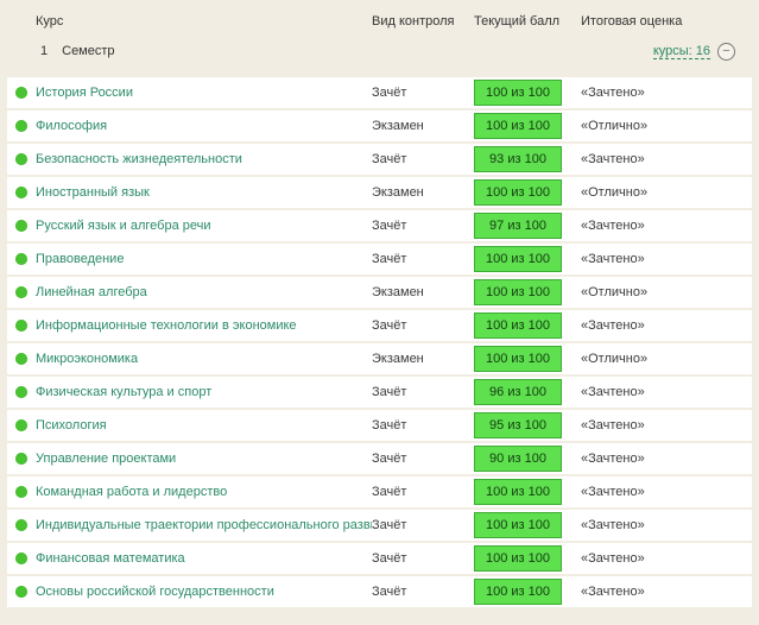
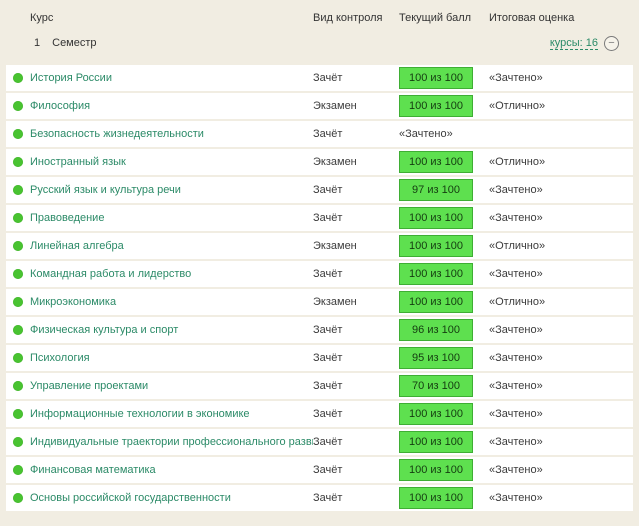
  Курс
  Вид контроля
  Текущий балл
  Итоговая оценка
  1
  Семестр
  курсы: 16
  −
  История России
  Зачёт
  100 из 100
  «Зачтено»
  Философия
  Экзамен
  100 из 100
  «Отлично»
  Безопасность жизнедеятельности
  Зачёт
- 93 из 100
  «Зачтено»
  Иностранный язык
  Экзамен
  100 из 100
  «Отлично»
- Русский язык и алгебра речи
+ Русский язык и культура речи
  Зачёт
  97 из 100
  «Зачтено»
  Правоведение
  Зачёт
  100 из 100
  «Зачтено»
  Линейная алгебра
  Экзамен
  100 из 100
  «Отлично»
- Информационные технологии в экономике
+ Командная работа и лидерство
  Зачёт
  100 из 100
  «Зачтено»
  Микроэкономика
  Экзамен
  100 из 100
  «Отлично»
  Физическая культура и спорт
  Зачёт
  96 из 100
  «Зачтено»
  Психология
  Зачёт
  95 из 100
  «Зачтено»
  Управление проектами
  Зачёт
- 90 из 100
+ 70 из 100
  «Зачтено»
- Командная работа и лидерство
+ Информационные технологии в экономике
  Зачёт
  100 из 100
  «Зачтено»
  Индивидуальные траектории профессионального разв
  Зачёт
  100 из 100
  «Зачтено»
  Финансовая математика
  Зачёт
  100 из 100
  «Зачтено»
  Основы российской государственности
  Зачёт
  100 из 100
  «Зачтено»
